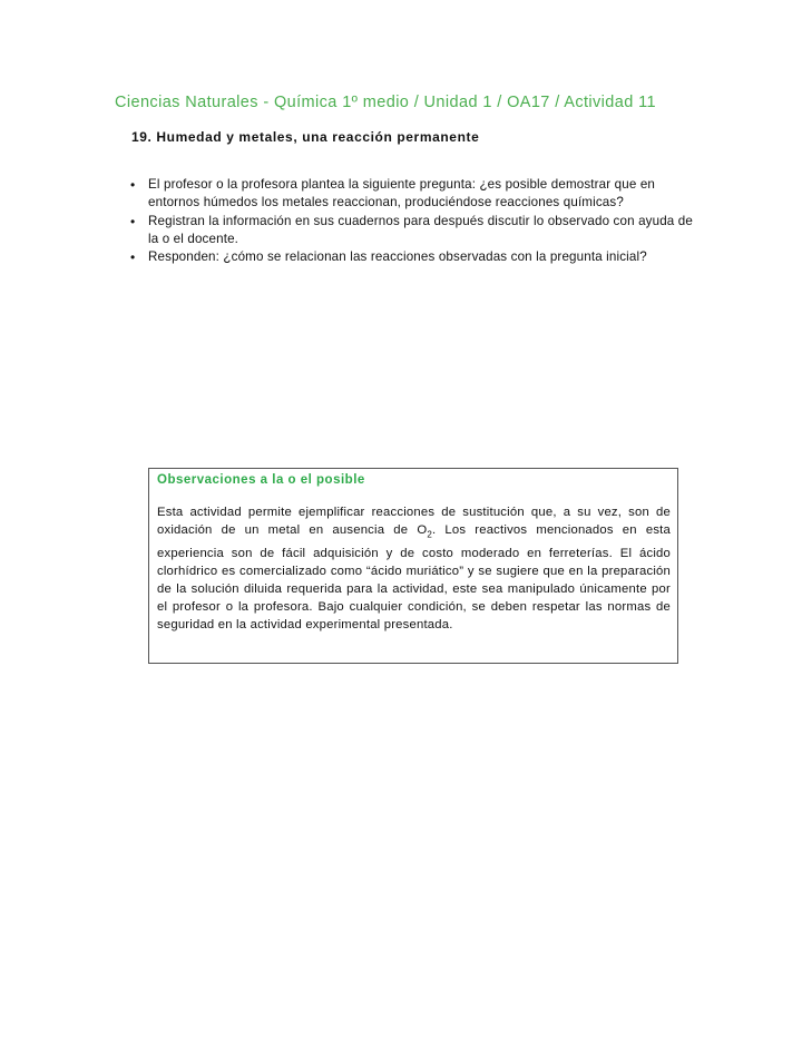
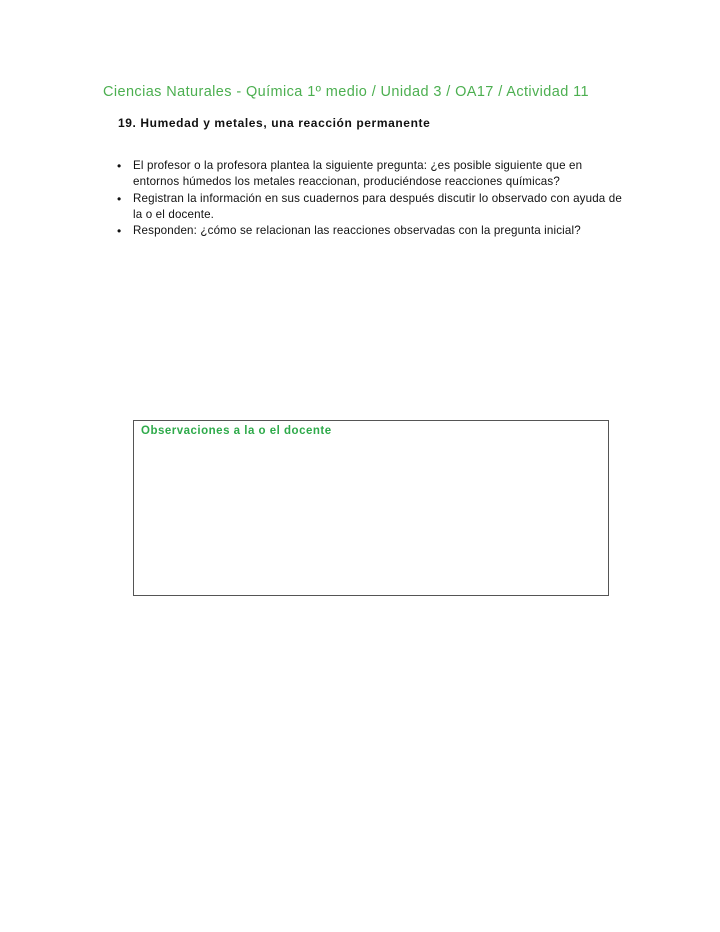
- Ciencias Naturales - Química 1º medio / Unidad 1 / OA17 / Actividad 11
+ Ciencias Naturales - Química 1º medio / Unidad 3 / OA17 / Actividad 11
  19. Humedad y metales, una reacción permanente
- El profesor o la profesora plantea la siguiente pregunta: ¿es posible demostrar que en entornos húmedos los metales reaccionan, produciéndose reacciones químicas?
+ El profesor o la profesora plantea la siguiente pregunta: ¿es posible siguiente que en entornos húmedos los metales reaccionan, produciéndose reacciones químicas?
  Registran la información en sus cuadernos para después discutir lo observado con ayuda de la o el docente.
  Responden: ¿cómo se relacionan las reacciones observadas con la pregunta inicial?
- Observaciones a la o el posible
+ Observaciones a la o el docente
- Esta actividad permite ejemplificar reacciones de sustitución que, a su vez, son de oxidación de un metal en ausencia de O2. Los reactivos mencionados en esta experiencia son de fácil adquisición y de costo moderado en ferreterías. El ácido clorhídrico es comercializado como “ácido muriático” y se sugiere que en la preparación de la solución diluida requerida para la actividad, este sea manipulado únicamente por el profesor o la profesora. Bajo cualquier condición, se deben respetar las normas de seguridad en la actividad experimental presentada.
